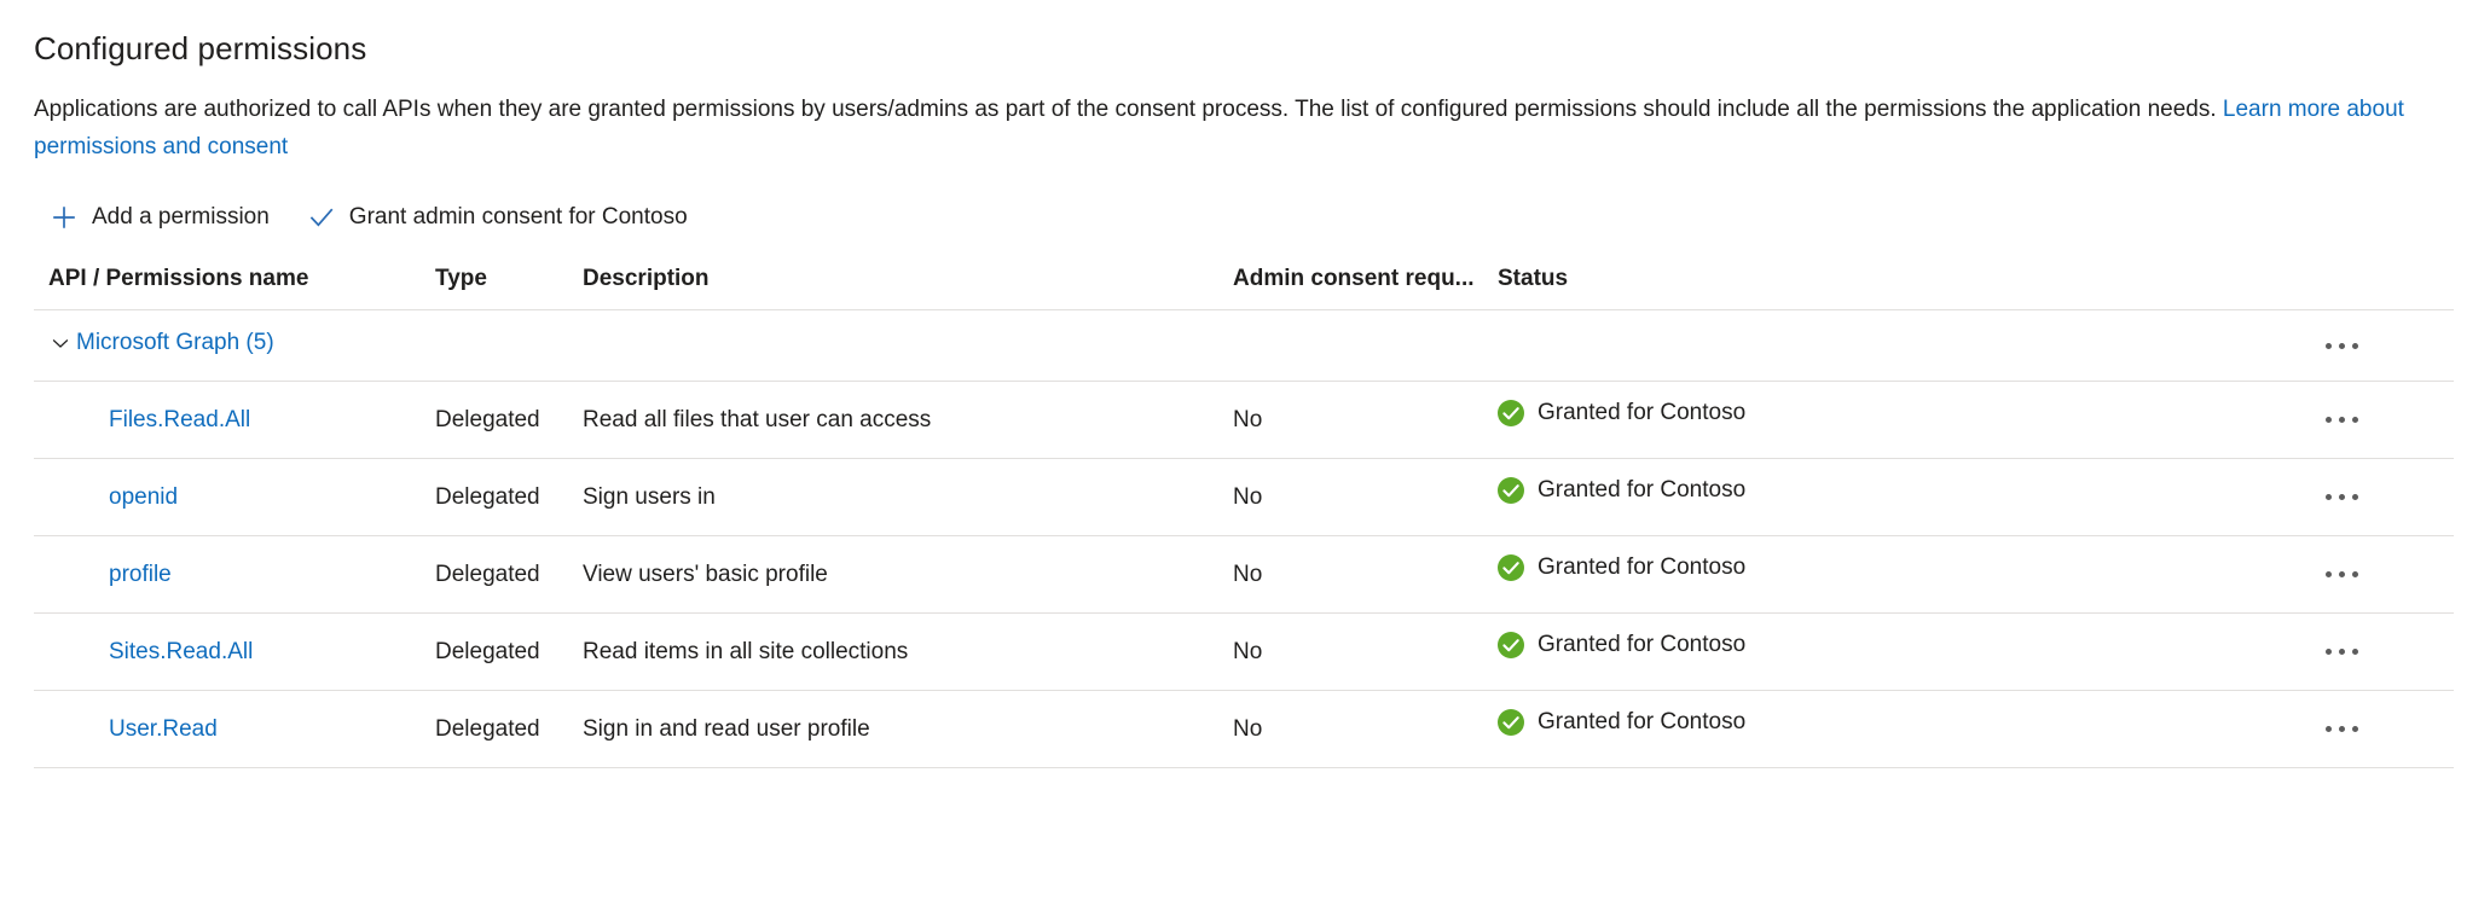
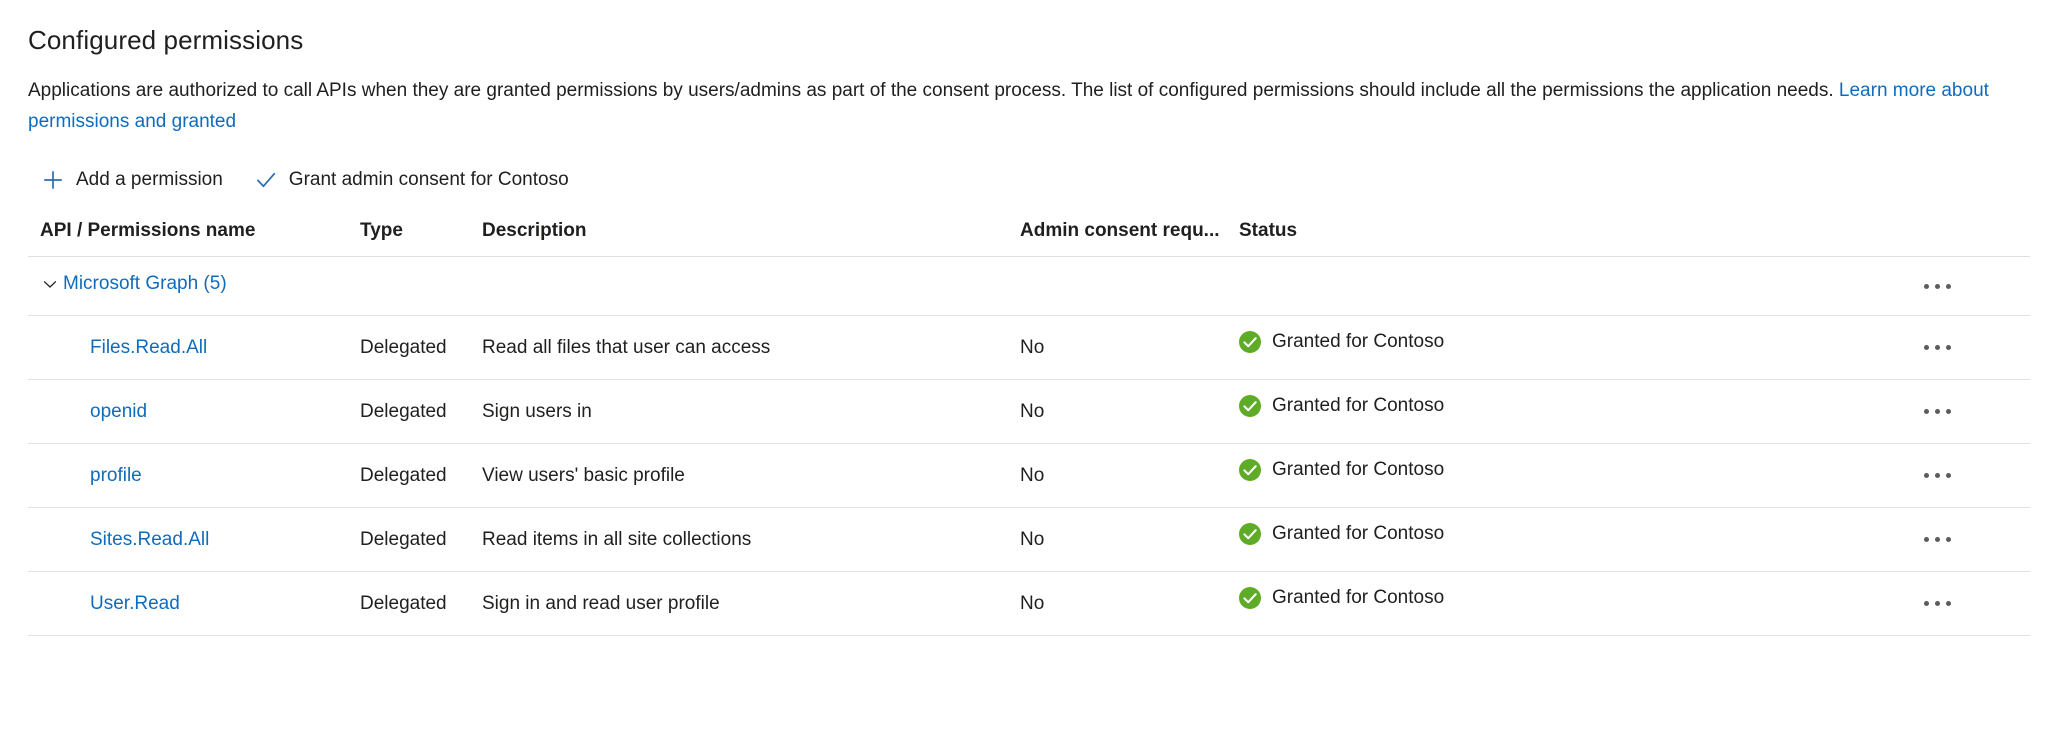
  Configured permissions
- Applications are authorized to call APIs when they are granted permissions by users/admins as part of the consent process. The list of configured permissions should include all the permissions the application needs. Learn more about permissions and consent
+ Applications are authorized to call APIs when they are granted permissions by users/admins as part of the consent process. The list of configured permissions should include all the permissions the application needs. Learn more about permissions and granted
  Add a permission
  Grant admin consent for Contoso
  API / Permissions name	Type	Description	Admin consent requ...	Status
  Microsoft Graph (5)
  Files.Read.All	Delegated	Read all files that user can access	No	Granted for Contoso
  openid	Delegated	Sign users in	No	Granted for Contoso
  profile	Delegated	View users' basic profile	No	Granted for Contoso
  Sites.Read.All	Delegated	Read items in all site collections	No	Granted for Contoso
  User.Read	Delegated	Sign in and read user profile	No	Granted for Contoso
